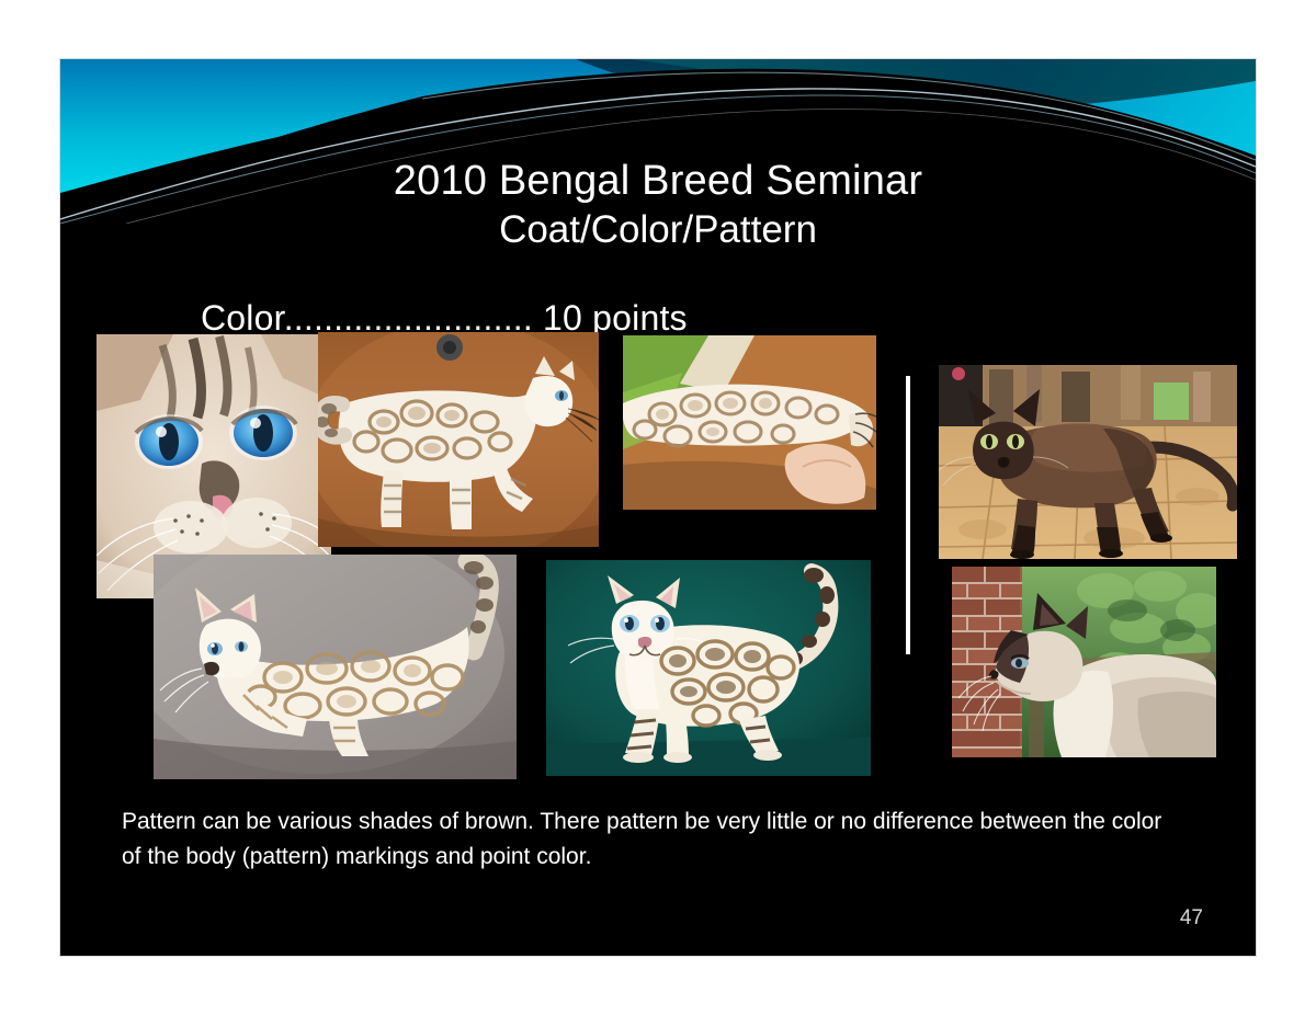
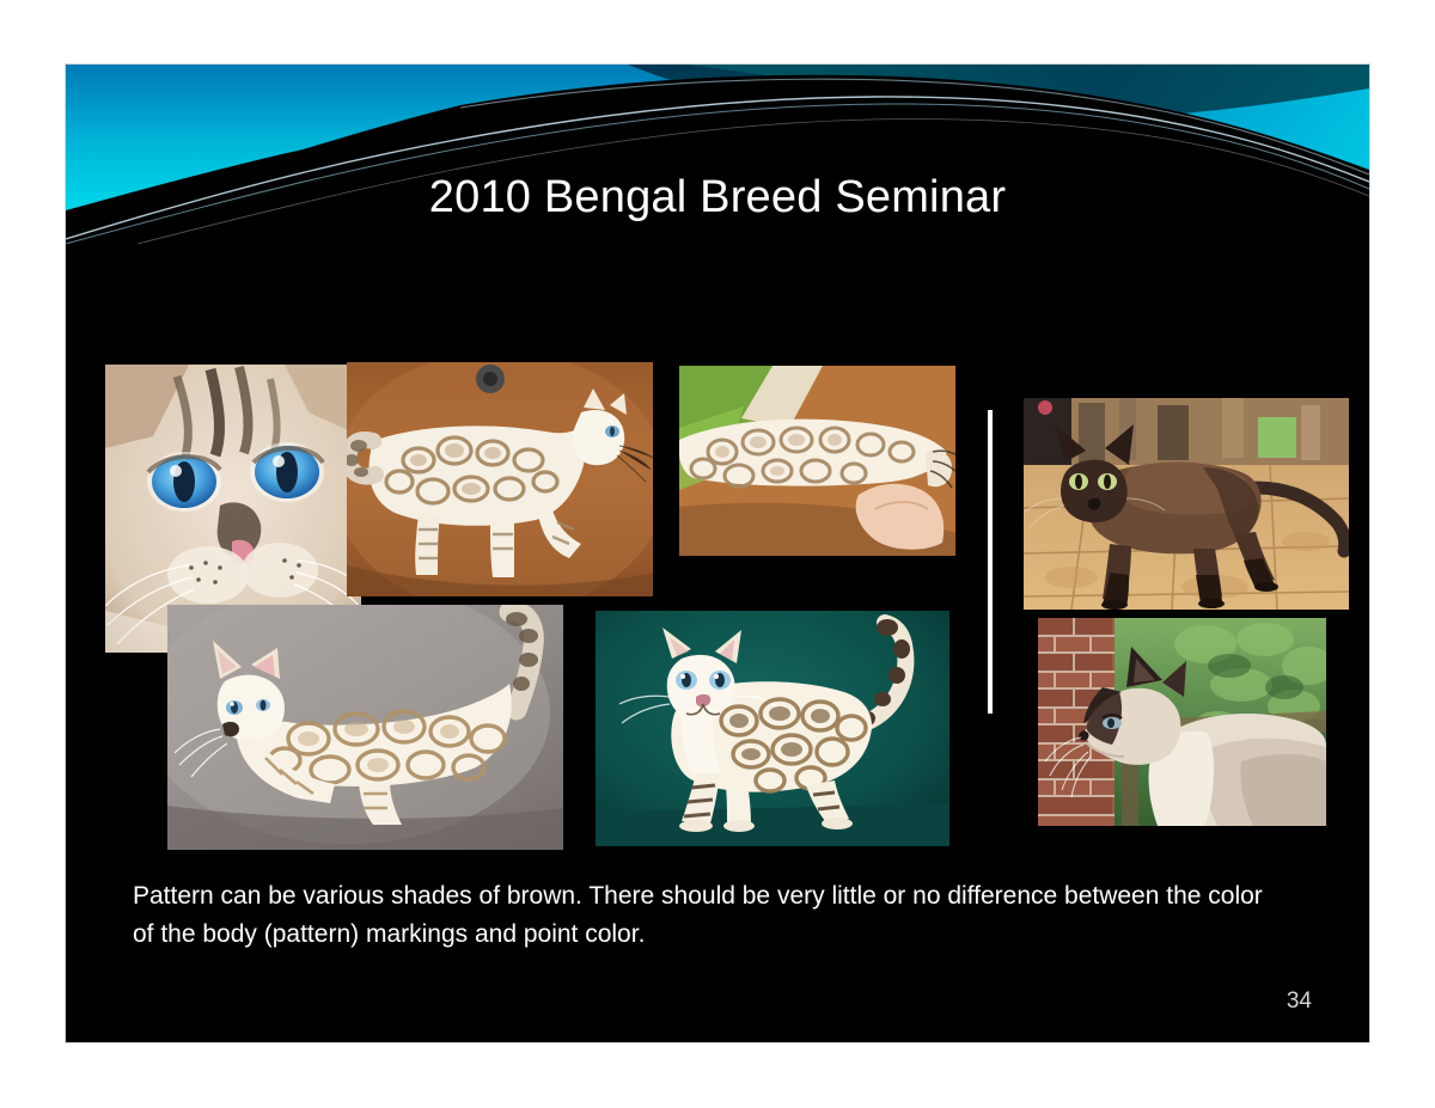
  2010 Bengal Breed Seminar
- Coat/Color/Pattern
- Color......................... 10 points
- Pattern can be various shades of brown. There pattern be very little or no difference between the color of the body (pattern) markings and point color.
+ Pattern can be various shades of brown. There should be very little or no difference between the color of the body (pattern) markings and point color.
- 47
+ 34
